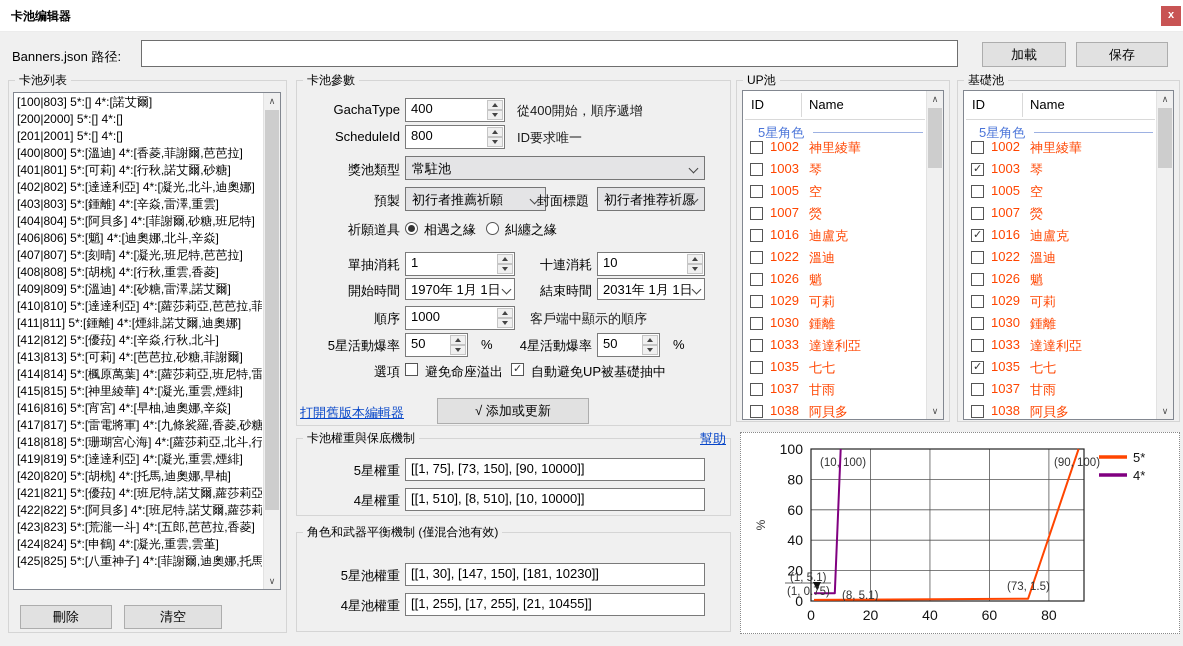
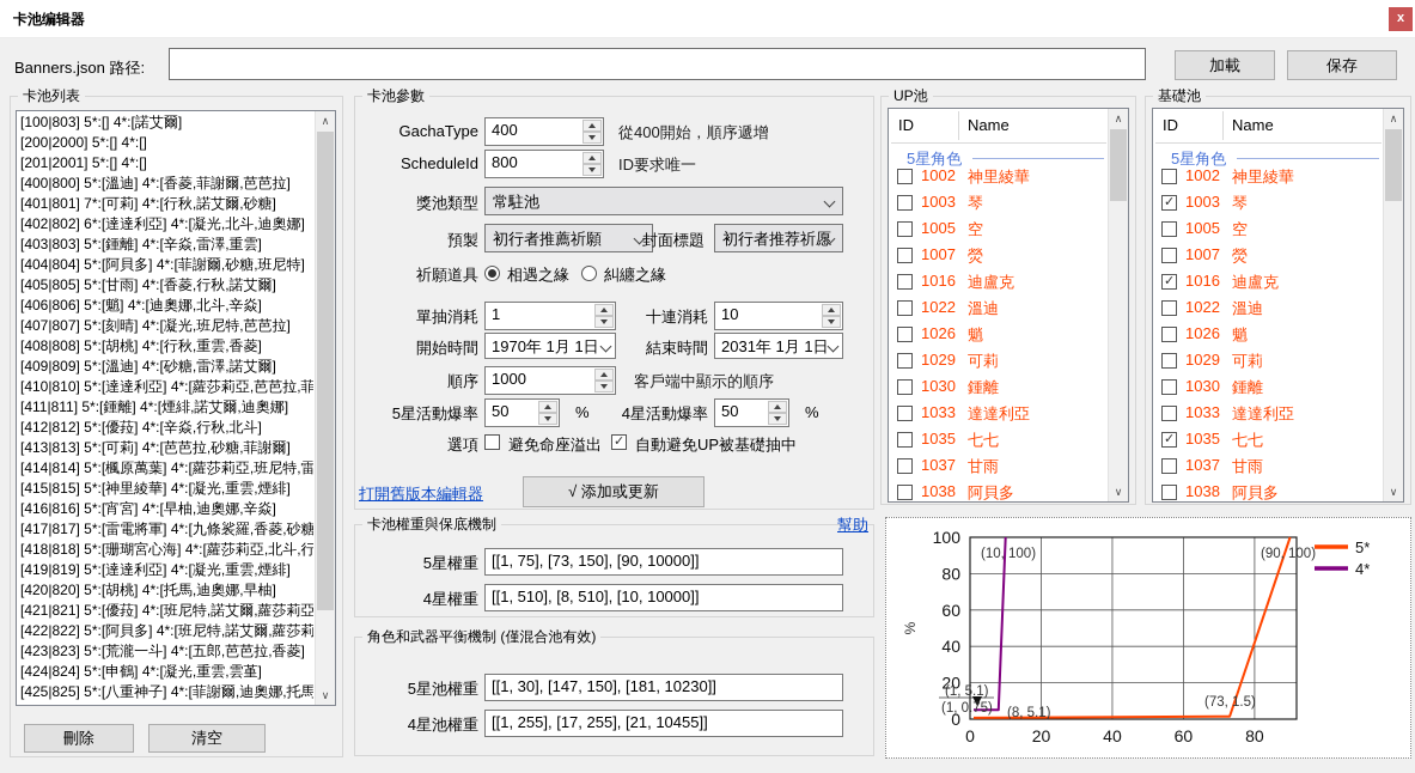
  卡池编辑器
  x
  Banners.json 路径:
  加載
  保存
  卡池列表
  [100|803] 5*:[] 4*:[諾艾爾]
  [200|2000] 5*:[] 4*:[]
  [201|2001] 5*:[] 4*:[]
  [400|800] 5*:[溫迪] 4*:[香菱,菲謝爾,芭芭拉]
- [401|801] 5*:[可莉] 4*:[行秋,諾艾爾,砂糖]
+ [401|801] 7*:[可莉] 4*:[行秋,諾艾爾,砂糖]
- [402|802] 5*:[達達利亞] 4*:[凝光,北斗,迪奧娜]
+ [402|802] 6*:[達達利亞] 4*:[凝光,北斗,迪奧娜]
  [403|803] 5*:[鍾離] 4*:[辛焱,雷澤,重雲]
  [404|804] 5*:[阿貝多] 4*:[菲謝爾,砂糖,班尼特]
+ [405|805] 5*:[甘雨] 4*:[香菱,行秋,諾艾爾]
  [406|806] 5*:[魈] 4*:[迪奧娜,北斗,辛焱]
  [407|807] 5*:[刻晴] 4*:[凝光,班尼特,芭芭拉]
  [408|808] 5*:[胡桃] 4*:[行秋,重雲,香菱]
  [409|809] 5*:[溫迪] 4*:[砂糖,雷澤,諾艾爾]
  [410|810] 5*:[達達利亞] 4*:[蘿莎莉亞,芭芭拉,菲
  [411|811] 5*:[鍾離] 4*:[煙緋,諾艾爾,迪奧娜]
  [412|812] 5*:[優菈] 4*:[辛焱,行秋,北斗]
  [413|813] 5*:[可莉] 4*:[芭芭拉,砂糖,菲謝爾]
  [414|814] 5*:[楓原萬葉] 4*:[蘿莎莉亞,班尼特,雷
  [415|815] 5*:[神里綾華] 4*:[凝光,重雲,煙緋]
  [416|816] 5*:[宵宮] 4*:[早柚,迪奧娜,辛焱]
  [417|817] 5*:[雷電將軍] 4*:[九條裟羅,香菱,砂糖
  [418|818] 5*:[珊瑚宮心海] 4*:[蘿莎莉亞,北斗,行
  [419|819] 5*:[達達利亞] 4*:[凝光,重雲,煙緋]
  [420|820] 5*:[胡桃] 4*:[托馬,迪奧娜,早柚]
  [421|821] 5*:[優菈] 4*:[班尼特,諾艾爾,蘿莎莉亞
  [422|822] 5*:[阿貝多] 4*:[班尼特,諾艾爾,蘿莎莉
  [423|823] 5*:[荒瀧一斗] 4*:[五郎,芭芭拉,香菱]
  [424|824] 5*:[申鶴] 4*:[凝光,重雲,雲堇]
  [425|825] 5*:[八重神子] 4*:[菲謝爾,迪奧娜,托馬
  ∧
  ∨
  刪除
  清空
  卡池參數
  GachaType
  400
  從400開始，順序遞增
  ScheduleId
  800
  ID要求唯一
  獎池類型
  常駐池
  預製
  初行者推薦祈願
  封面標題
  初行者推荐祈愿
  祈願道具
  相遇之緣
  糾纏之緣
  單抽消耗
  1
  十連消耗
  10
  開始時間
  1970年 1月 1日
  結束時間
  2031年 1月 1日
  順序
  1000
  客戶端中顯示的順序
  5星活動爆率
  50
  %
  4星活動爆率
  50
  %
  選項
  避免命座溢出
  自動避免UP被基礎抽中
  打開舊版本編輯器
  √ 添加或更新
  卡池權重與保底機制
  幫助
  5星權重
  [[1, 75], [73, 150], [90, 10000]]
  4星權重
  [[1, 510], [8, 510], [10, 10000]]
  角色和武器平衡機制 (僅混合池有效)
  5星池權重
  [[1, 30], [147, 150], [181, 10230]]
  4星池權重
  [[1, 255], [17, 255], [21, 10455]]
  UP池
  ID
  Name
  5星角色
  1002
  神里綾華
  1003
  琴
  1005
  空
  1007
  熒
  1016
  迪盧克
  1022
  溫迪
  1026
  魈
  1029
  可莉
  1030
  鍾離
  1033
  達達利亞
  1035
  七七
  1037
  甘雨
  1038
  阿貝多
  ∧
  ∨
  基礎池
  ID
  Name
  5星角色
  1002
  神里綾華
  1003
  琴
  1005
  空
  1007
  熒
  1016
  迪盧克
  1022
  溫迪
  1026
  魈
  1029
  可莉
  1030
  鍾離
  1033
  達達利亞
  1035
  七七
  1037
  甘雨
  1038
  阿貝多
  ∧
  ∨
  0
  20
  40
  60
  80
  100
  0
  20
  40
  60
  80
  5*
  4*
  (10, 100)
  (90, 100)
  (1, 5.1)
  (1, 0.75)
  (8, 5.1)
  (73, 1.5)
